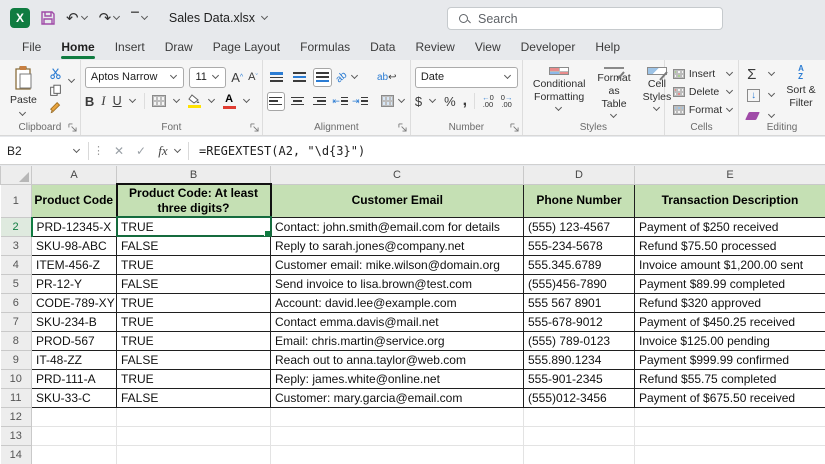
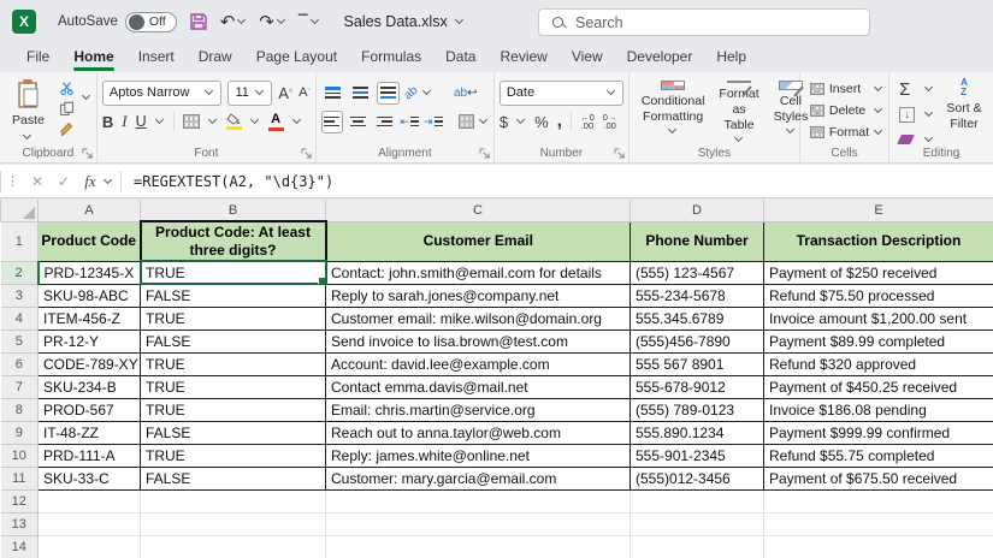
  X
+ AutoSave
+ Off
  ↶
  ↷
  ▔
  Sales Data.xlsx
  Search
  File
  Home
  Insert
  Draw
  Page Layout
  Formulas
  Data
  Review
  View
  Developer
  Help
  Paste
  Clipboard
  Aptos Narrow
  11
  A
  A
  B
  I
  U
  A
  Font
  ab
  ↩
  ⇤
  ⇥
  Alignment
  Date
  $
  %
  ,
  ←0
  .00
  0→
  .00
  Number
  Conditional
  Formatting
  Forat as
  Table
  Cell
  Styles
  Styles
  Insert
  Delete
  Format
  Cells
  Σ
  ↓
  A
  Z
  Sort &
  Filter
  Editing
- B2
  ⋮
  ✕
  ✓
  fx
  =REGEXTEST(A2, "\d{3}")
  	A	B	C	D	E
  1	Product Code	Product Code: At least three digits?	Customer Email	Phone Number	Transaction Description
  2	PRD-12345-X	TRUE	Contact: john.smith@email.com for details	(555) 123-4567	Payment of $250 received
  3	SKU-98-ABC	FALSE	Reply to sarah.jones@company.net	555-234-5678	Refund $75.50 processed
  4	ITEM-456-Z	TRUE	Customer email: mike.wilson@domain.org	555.345.6789	Invoice amount $1,200.00 sent
  5	PR-12-Y	FALSE	Send invoice to lisa.brown@test.com	(555)456-7890	Payment $89.99 completed
  6	CODE-789-XY	TRUE	Account: david.lee@example.com	555 567 8901	Refund $320 approved
  7	SKU-234-B	TRUE	Contact emma.davis@mail.net	555-678-9012	Payment of $450.25 received
- 8	PROD-567	TRUE	Email: chris.martin@service.org	(555) 789-0123	Invoice $125.00 pending
+ 8	PROD-567	TRUE	Email: chris.martin@service.org	(555) 789-0123	Invoice $186.08 pending
  9	IT-48-ZZ	FALSE	Reach out to anna.taylor@web.com	555.890.1234	Payment $999.99 confirmed
  10	PRD-111-A	TRUE	Reply: james.white@online.net	555-901-2345	Refund $55.75 completed
  11	SKU-33-C	FALSE	Customer: mary.garcia@email.com	(555)012-3456	Payment of $675.50 received
  12
  13
  14
